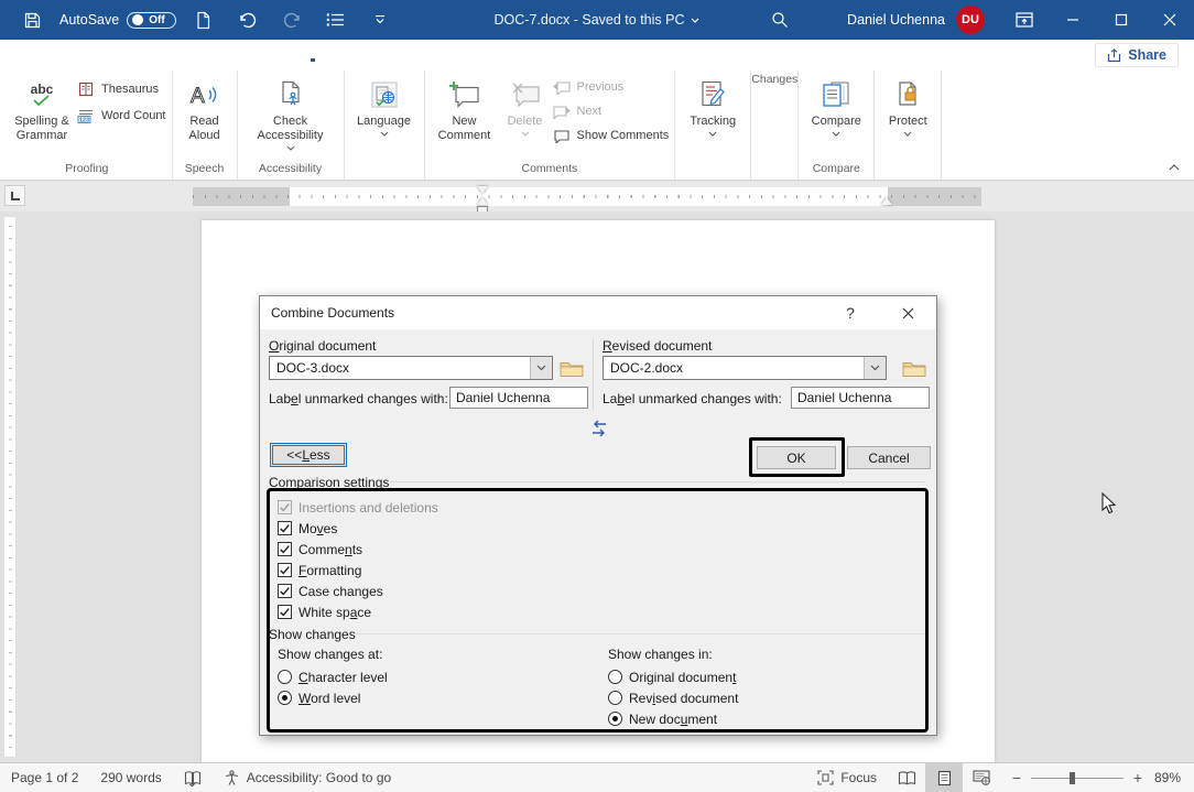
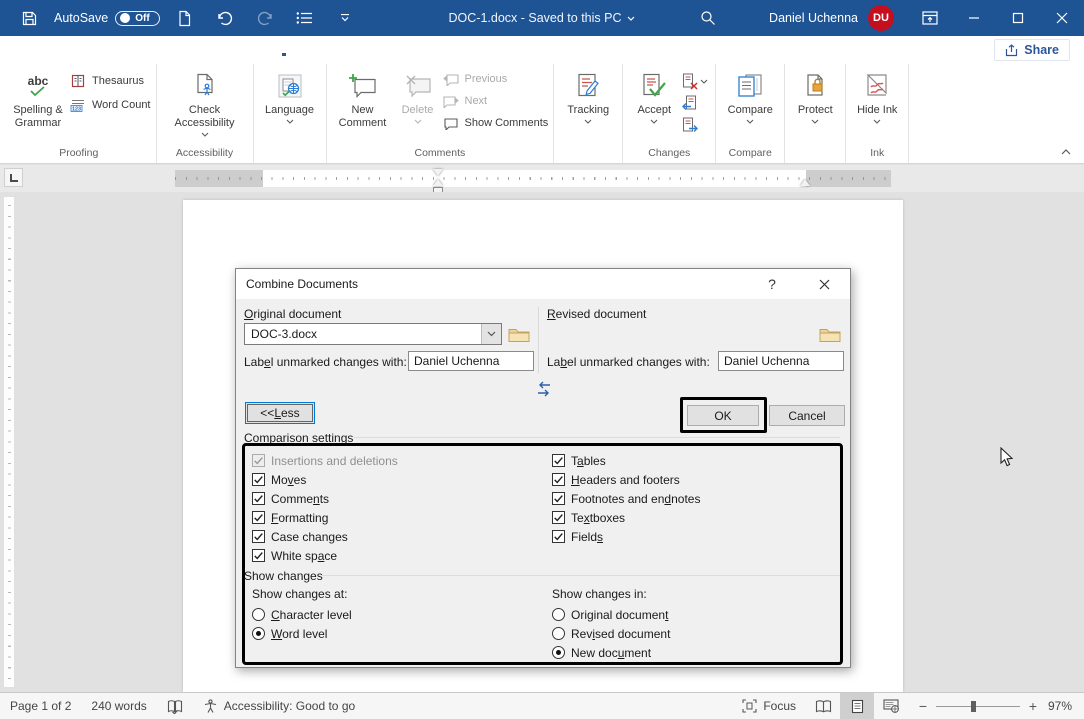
  AutoSave
  Off
- DOC-7.docx - Saved to this PC
+ DOC-1.docx - Saved to this PC
  Daniel Uchenna
  DU
  Share
  abc
  Spelling & Grammar
  Thesaurus
  Word Count
  Proofing
- A
- Read Aloud
- Speech
  Check Accessibility
  Accessibility
  Language
  New Comment
  Delete
  Previous
  Next
  Show Comments
  Comments
  Tracking
+ Accept
  Changes
  Compare
  Compare
  Protect
+ Hide Ink
+ Ink
  Combine Documents
  ?
  Original document
  DOC-3.docx
  Revised document
- DOC-2.docx
  Label unmarked changes with:
  Daniel Uchenna
  Label unmarked changes with:
  Daniel Uchenna
  <<
  L
  ess
  OK
  Cancel
  Comparison settings
  Insertions and deletions
  Moves
  Comments
  Formatting
  Case changes
  White space
+ Tables
+ Headers and footers
+ Footnotes and endnotes
+ Textboxes
+ Fields
  Show changes
  Show changes at:
  Character level
  Word level
  Show changes in:
  Original document
  Revised document
  New document
  Page 1 of 2
- 290 words
+ 240 words
  Accessibility: Good to go
  Focus
  −
  +
- 89%
+ 97%
